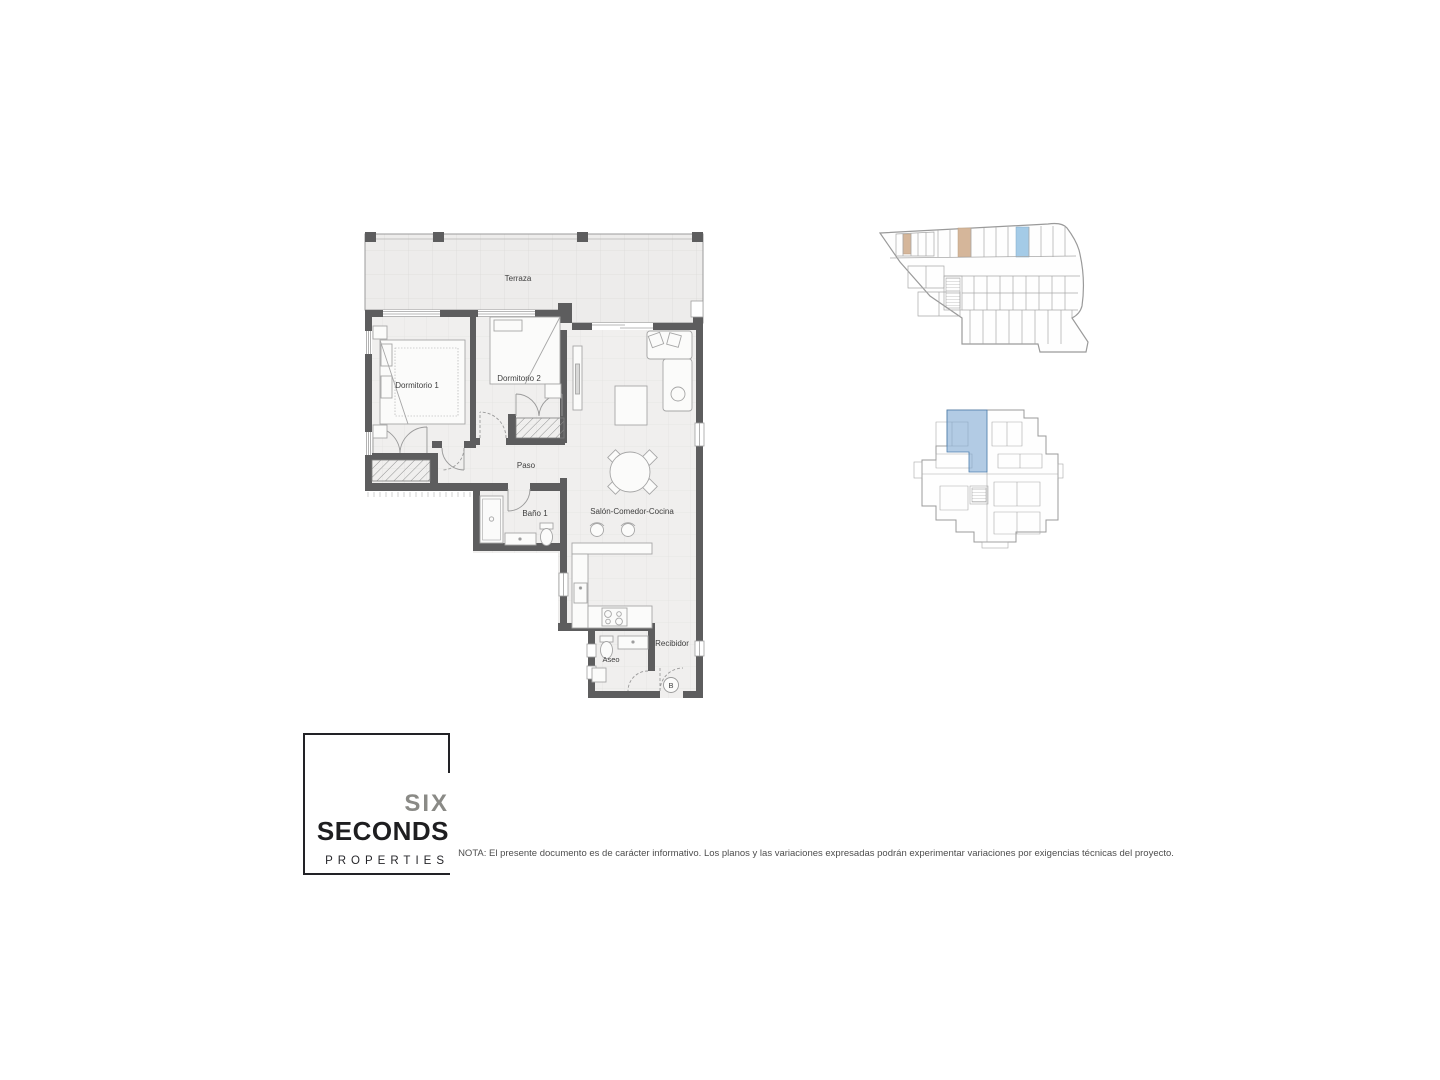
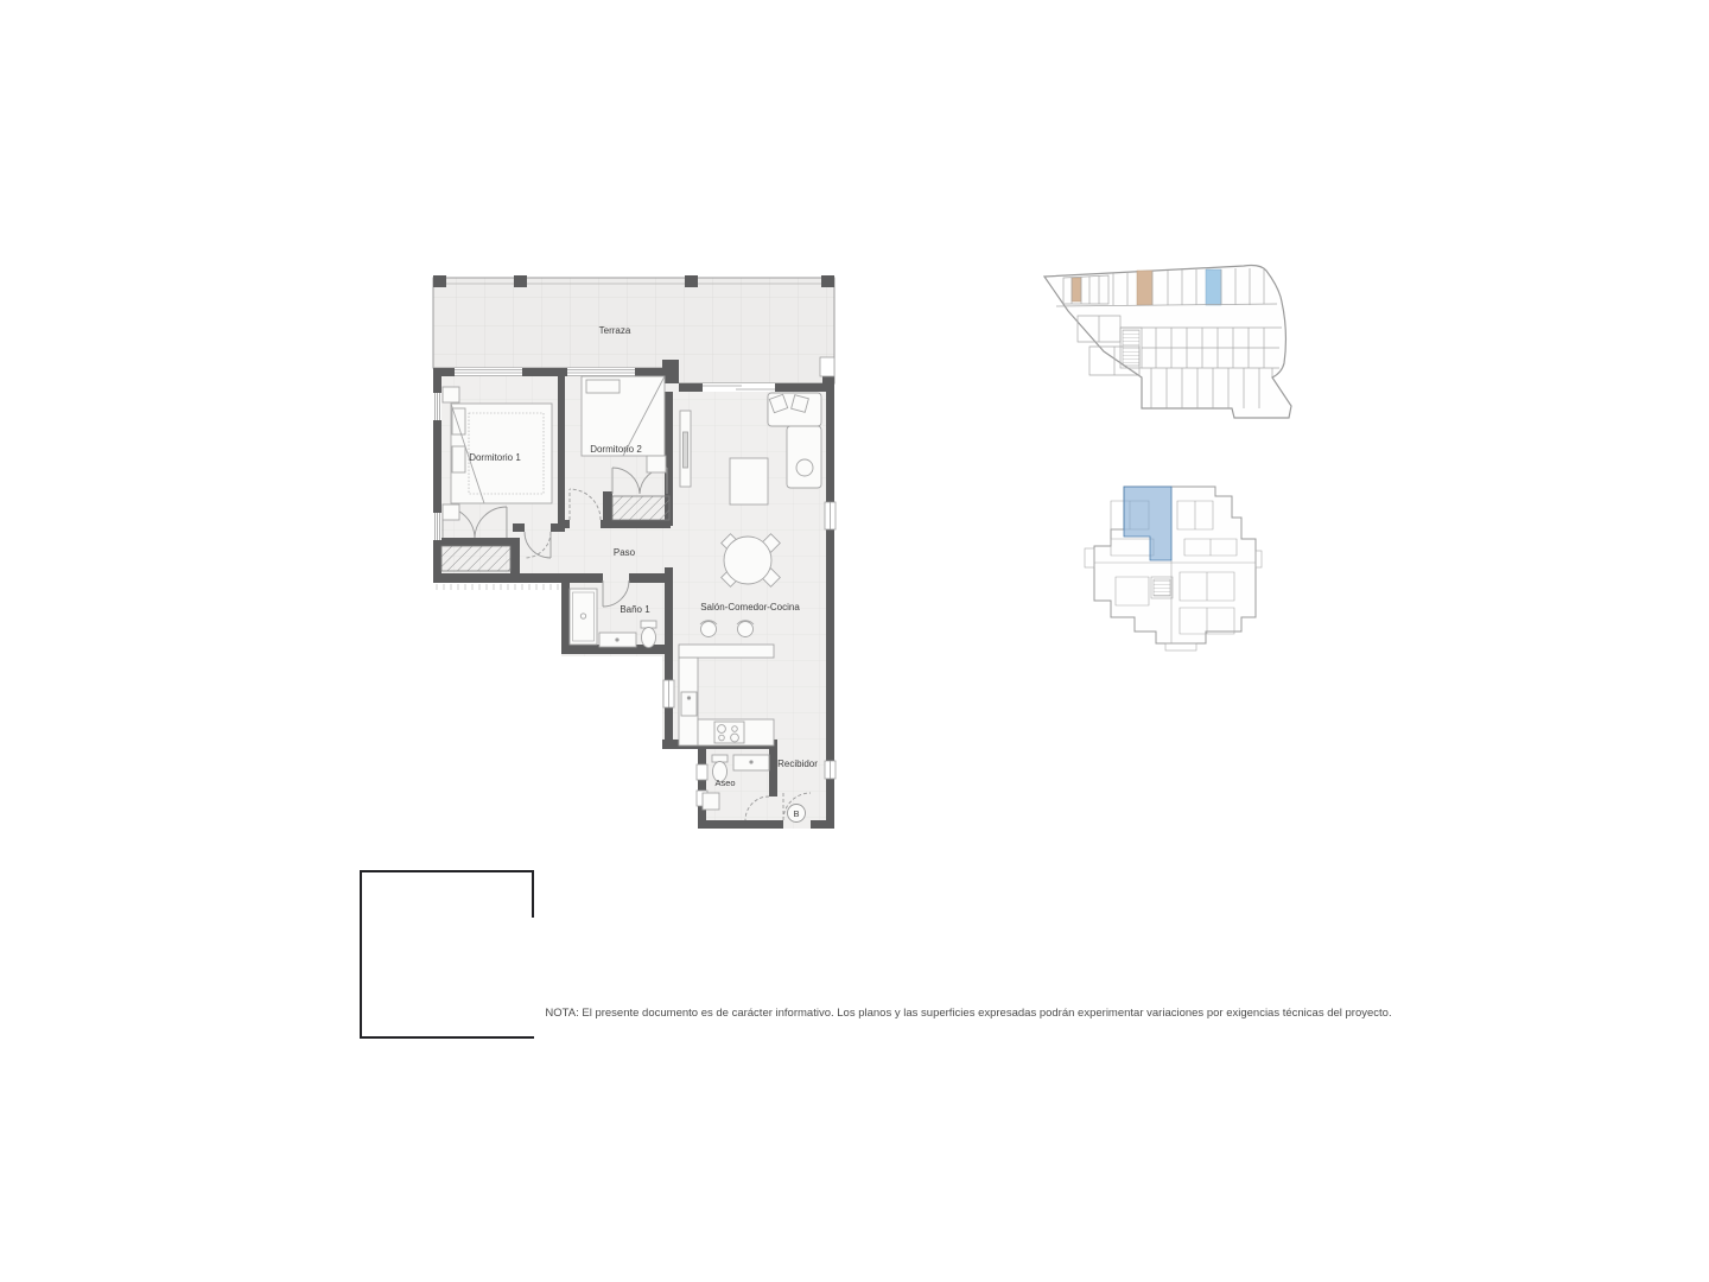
  Terraza
  Dormitorio 1
  Dormitorio 2
  Paso
  Baño 1
  Salón-Comedor-Cocina
  Aseo
  Recibidor
  B
- SIX
- SECONDS
- PROPERTIES
- NOTA: El presente documento es de carácter informativo. Los planos y las variaciones expresadas podrán experimentar variaciones por exigencias técnicas del proyecto.
+ NOTA: El presente documento es de carácter informativo. Los planos y las superficies expresadas podrán experimentar variaciones por exigencias técnicas del proyecto.
